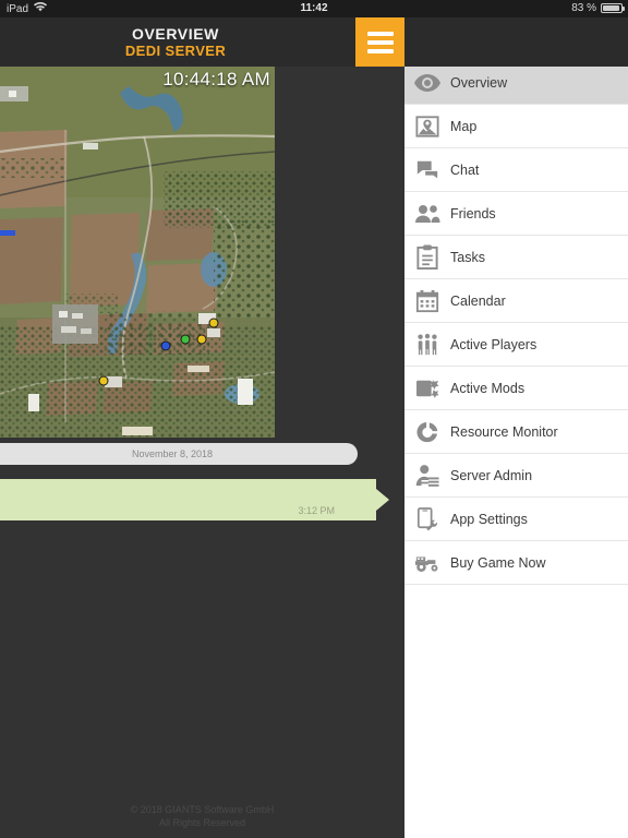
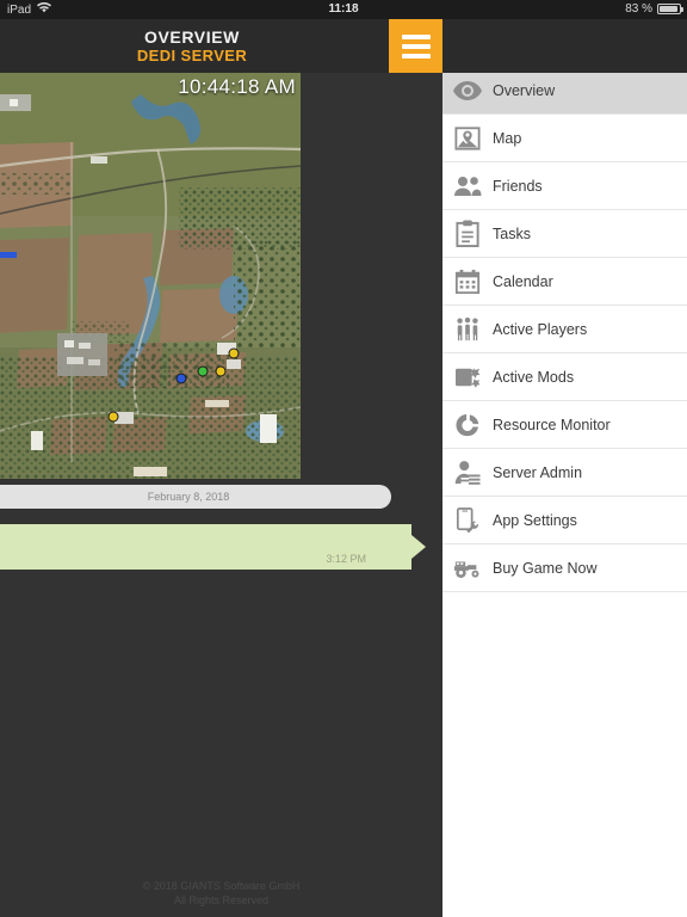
  iPad
- 11:42
+ 11:18
  83 %
  OVERVIEW
  DEDI SERVER
  10:44:18 AM
- November 8, 2018
+ February 8, 2018
  3:12 PM
  Overview
  Map
- Chat
  Friends
  Tasks
  Calendar
  Active Players
  Active Mods
  Resource Monitor
  Server Admin
  App Settings
  Buy Game Now
